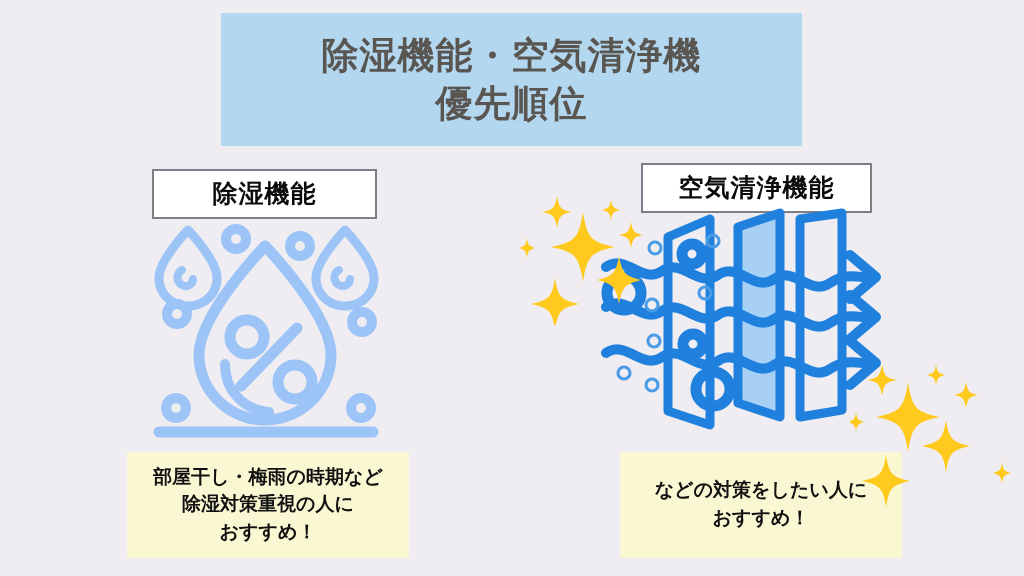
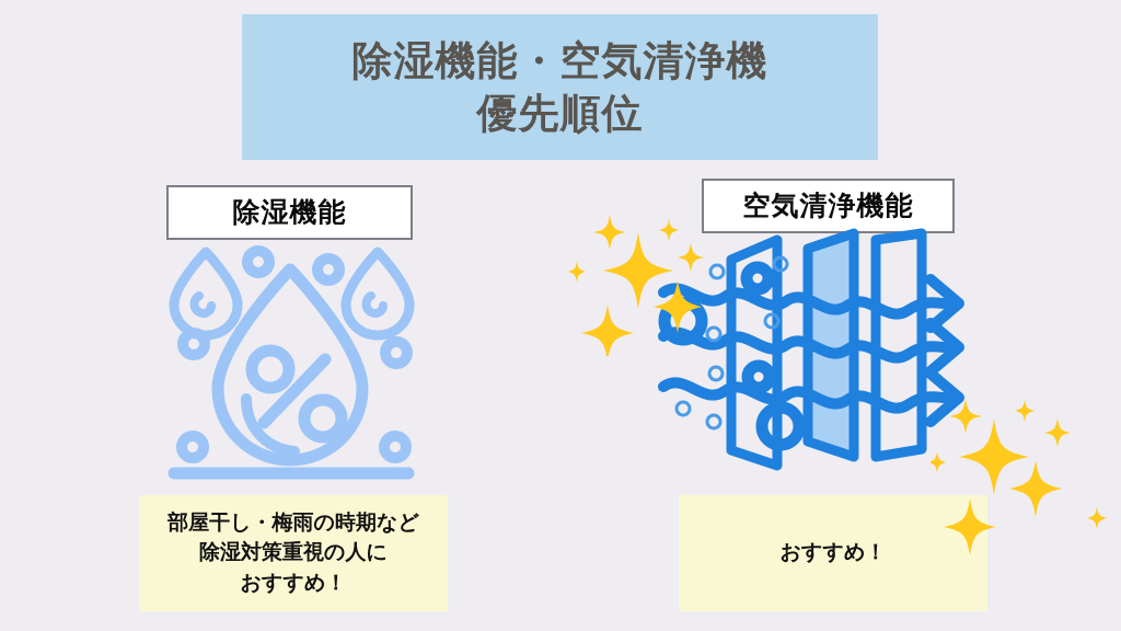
  除湿機能・空気清浄機
  優先順位
  除湿機能
  空気清浄機能
  部屋干し・梅雨の時期など
  除湿対策重視の人に
  おすすめ！
- などの対策をしたい人に
  おすすめ！
